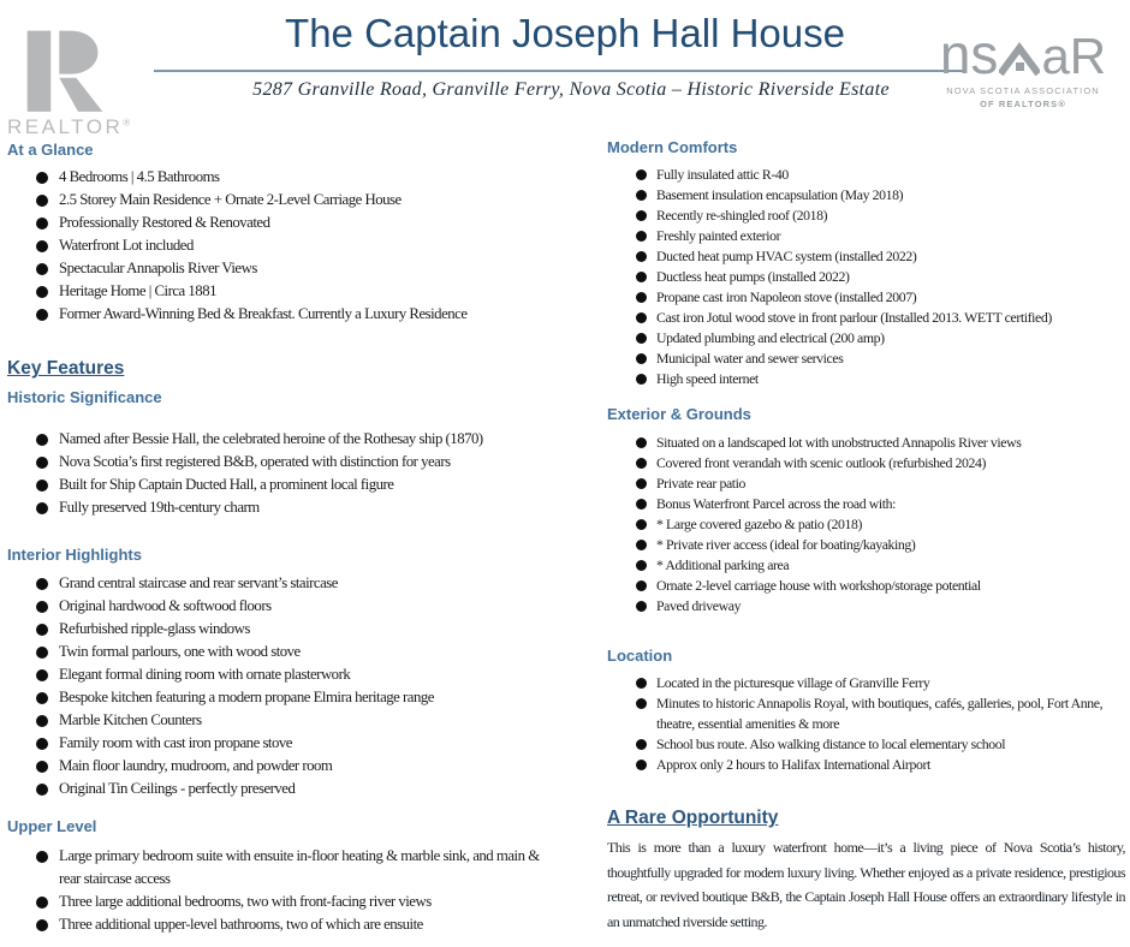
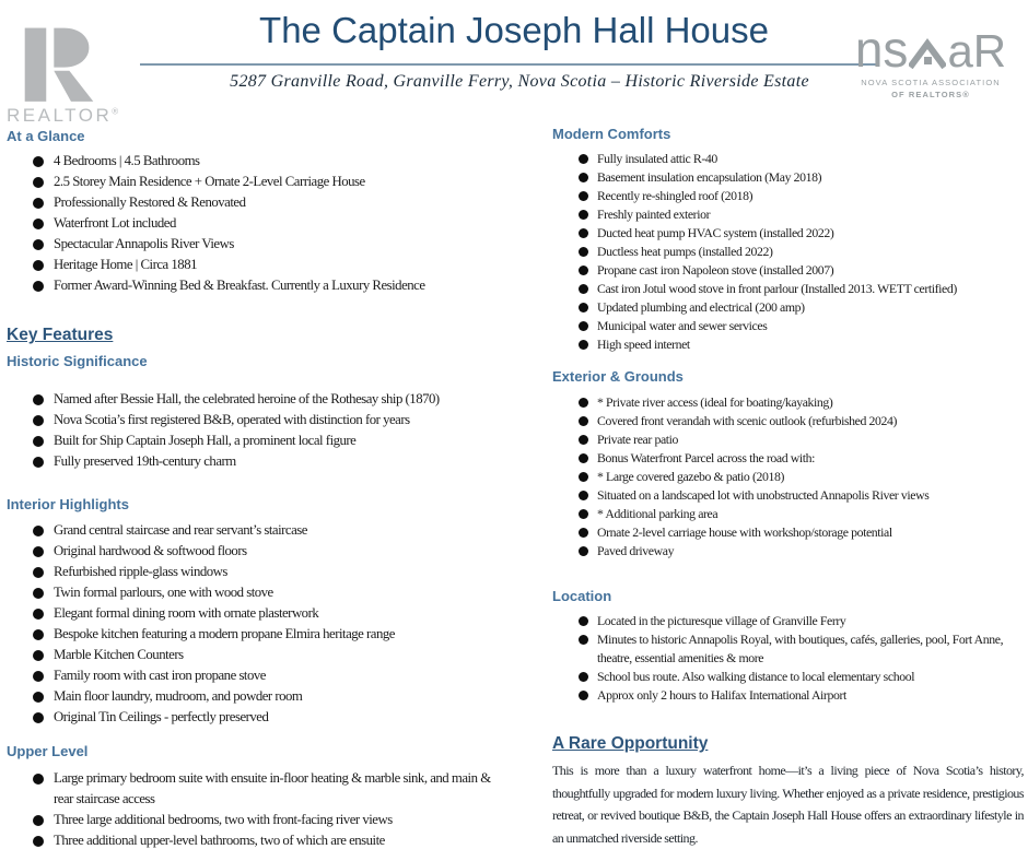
  REALTOR®
  The Captain Joseph Hall House
  5287 Granville Road, Granville Ferry, Nova Scotia – Historic Riverside Estate
  ns
  aR
  NOVA SCOTIA ASSOCIATION
  OF REALTORS®
  At a Glance
  4 Bedrooms | 4.5 Bathrooms
  2.5 Storey Main Residence + Ornate 2-Level Carriage House
  Professionally Restored & Renovated
  Waterfront Lot included
  Spectacular Annapolis River Views
  Heritage Home | Circa 1881
  Former Award-Winning Bed & Breakfast. Currently a Luxury Residence
  Key Features
  Historic Significance
  Named after Bessie Hall, the celebrated heroine of the Rothesay ship (1870)
  Nova Scotia’s first registered B&B, operated with distinction for years
- Built for Ship Captain Ducted Hall, a prominent local figure
+ Built for Ship Captain Joseph Hall, a prominent local figure
  Fully preserved 19th-century charm
  Interior Highlights
  Grand central staircase and rear servant’s staircase
  Original hardwood & softwood floors
  Refurbished ripple-glass windows
  Twin formal parlours, one with wood stove
  Elegant formal dining room with ornate plasterwork
  Bespoke kitchen featuring a modern propane Elmira heritage range
  Marble Kitchen Counters
  Family room with cast iron propane stove
  Main floor laundry, mudroom, and powder room
  Original Tin Ceilings - perfectly preserved
  Upper Level
  Large primary bedroom suite with ensuite in-floor heating & marble sink, and main & rear staircase access
  Three large additional bedrooms, two with front-facing river views
  Three additional upper-level bathrooms, two of which are ensuite
  Modern Comforts
  Fully insulated attic R-40
  Basement insulation encapsulation (May 2018)
  Recently re-shingled roof (2018)
  Freshly painted exterior
  Ducted heat pump HVAC system (installed 2022)
  Ductless heat pumps (installed 2022)
  Propane cast iron Napoleon stove (installed 2007)
  Cast iron Jotul wood stove in front parlour (Installed 2013. WETT certified)
  Updated plumbing and electrical (200 amp)
  Municipal water and sewer services
  High speed internet
  Exterior & Grounds
- Situated on a landscaped lot with unobstructed Annapolis River views
+ * Private river access (ideal for boating/kayaking)
  Covered front verandah with scenic outlook (refurbished 2024)
  Private rear patio
  Bonus Waterfront Parcel across the road with:
  * Large covered gazebo & patio (2018)
- * Private river access (ideal for boating/kayaking)
+ Situated on a landscaped lot with unobstructed Annapolis River views
  * Additional parking area
  Ornate 2-level carriage house with workshop/storage potential
  Paved driveway
  Location
  Located in the picturesque village of Granville Ferry
  Minutes to historic Annapolis Royal, with boutiques, cafés, galleries, pool, Fort Anne, theatre, essential amenities & more
  School bus route. Also walking distance to local elementary school
  Approx only 2 hours to Halifax International Airport
  A Rare Opportunity
  This is more than a luxury waterfront home—it’s a living piece of Nova Scotia’s history, thoughtfully upgraded for modern luxury living. Whether enjoyed as a private residence, prestigious retreat, or revived boutique B&B, the Captain Joseph Hall House offers an extraordinary lifestyle in an unmatched riverside setting.
